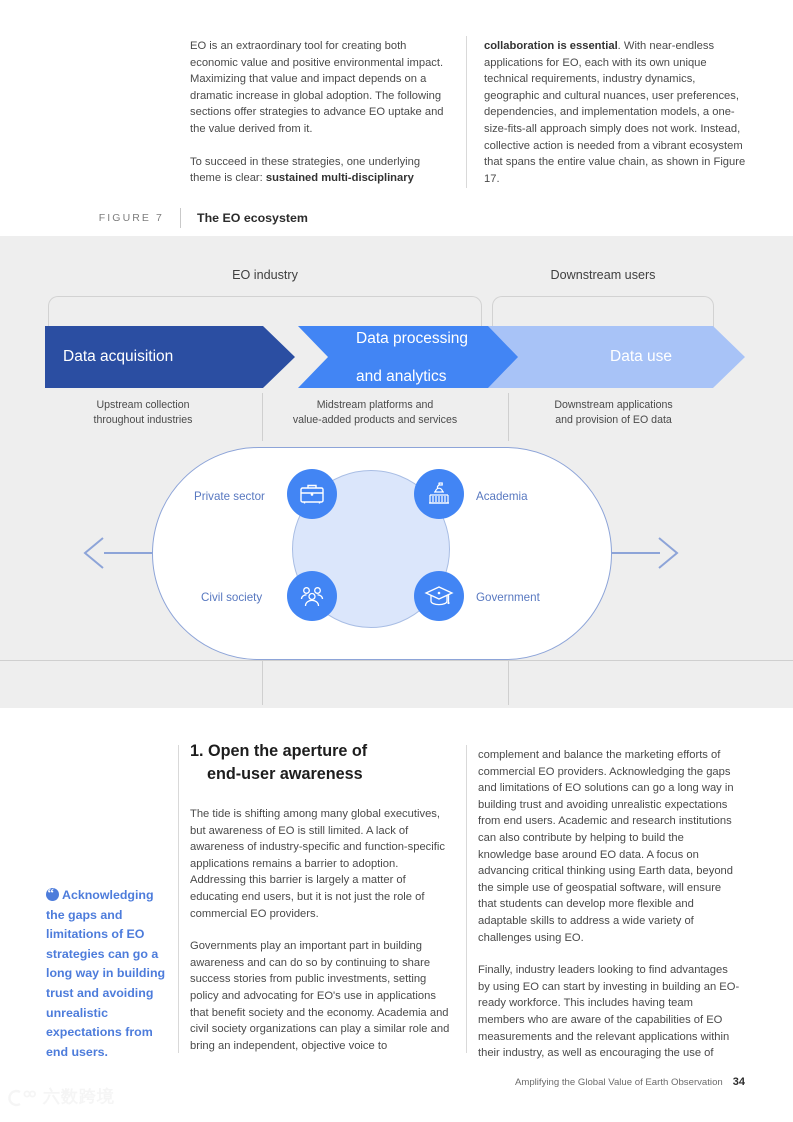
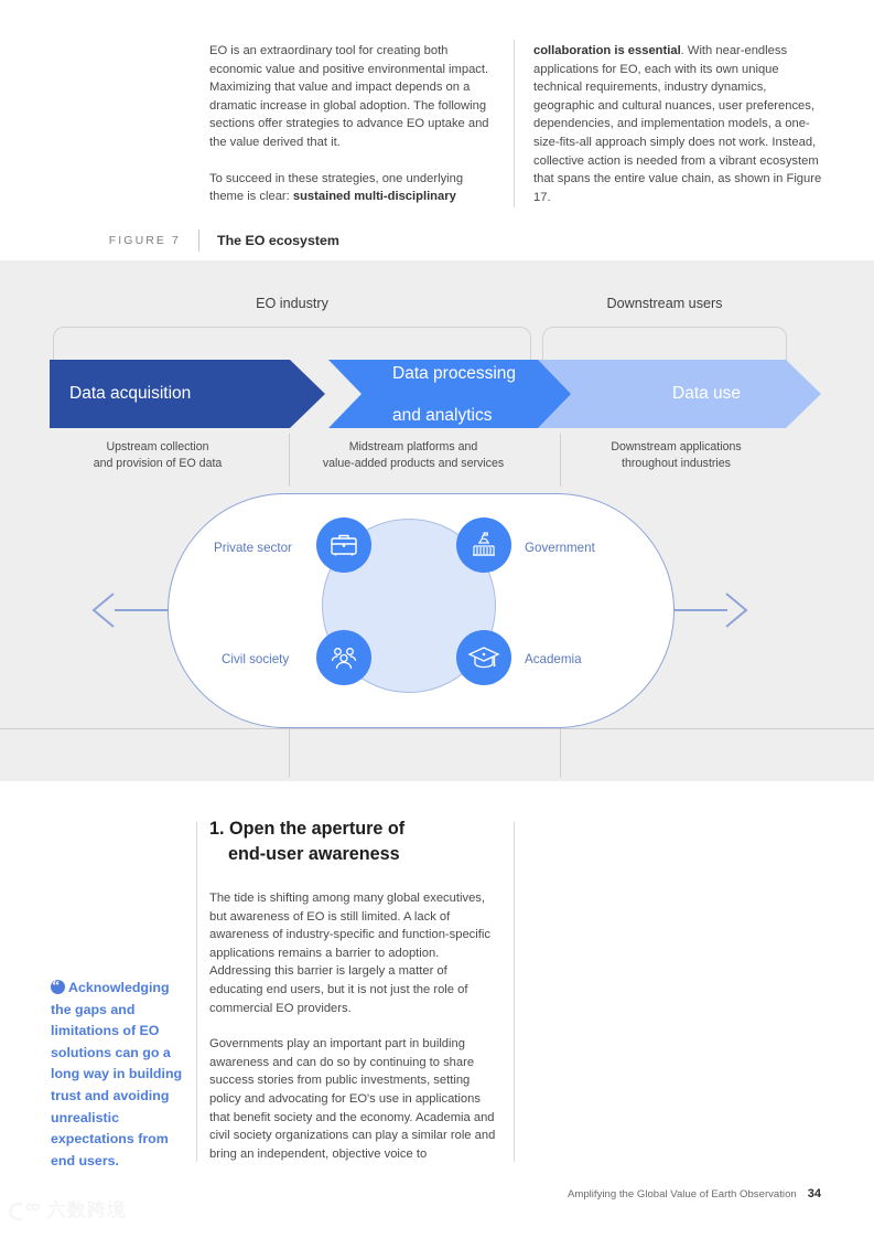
- EO is an extraordinary tool for creating both economic value and positive environmental impact. Maximizing that value and impact depends on a dramatic increase in global adoption. The following sections offer strategies to advance EO uptake and the value derived from it.
+ EO is an extraordinary tool for creating both economic value and positive environmental impact. Maximizing that value and impact depends on a dramatic increase in global adoption. The following sections offer strategies to advance EO uptake and the value derived that it.
  To succeed in these strategies, one underlying theme is clear: sustained multi-disciplinary
  collaboration is essential. With near-endless applications for EO, each with its own unique technical requirements, industry dynamics, geographic and cultural nuances, user preferences, dependencies, and implementation models, a one-size-fits-all approach simply does not work. Instead, collective action is needed from a vibrant ecosystem that spans the entire value chain, as shown in Figure 17.
  FIGURE 7
  The EO ecosystem
  EO industry
  Downstream users
  Data acquisition
  Data processing
  and analytics
  Data use
  Upstream collection
- throughout industries
+ and provision of EO data
  Midstream platforms and
  value-added products and services
  Downstream applications
- and provision of EO data
+ throughout industries
  Private sector
- Academia
+ Government
  Civil society
- Government
+ Academia
  1. Open the aperture of
  end-user awareness
  The tide is shifting among many global executives, but awareness of EO is still limited. A lack of awareness of industry-specific and function-specific applications remains a barrier to adoption. Addressing this barrier is largely a matter of educating end users, but it is not just the role of commercial EO providers.
  Governments play an important part in building awareness and can do so by continuing to share success stories from public investments, setting policy and advocating for EO's use in applications that benefit society and the economy. Academia and civil society organizations can play a similar role and bring an independent, objective voice to
- complement and balance the marketing efforts of commercial EO providers. Acknowledging the gaps and limitations of EO solutions can go a long way in building trust and avoiding unrealistic expectations from end users. Academic and research institutions can also contribute by helping to build the knowledge base around EO data. A focus on advancing critical thinking using Earth data, beyond the simple use of geospatial software, will ensure that students can develop more flexible and adaptable skills to address a wide variety of challenges using EO.
- Finally, industry leaders looking to find advantages by using EO can start by investing in building an EO-ready workforce. This includes having team members who are aware of the capabilities of EO measurements and the relevant applications within their industry, as well as encouraging the use of
- Acknowledging the gaps and limitations of EO strategies can go a long way in building trust and avoiding unrealistic expectations from end users.
+ Acknowledging the gaps and limitations of EO solutions can go a long way in building trust and avoiding unrealistic expectations from end users.
  Amplifying the Global Value of Earth Observation 34
